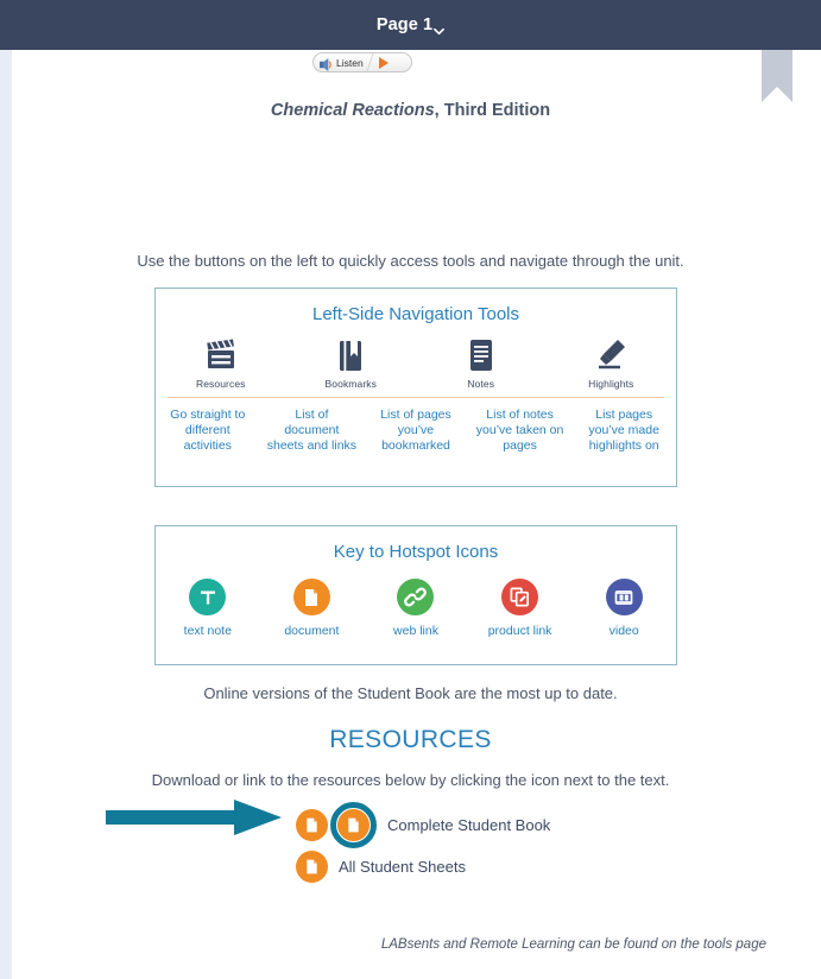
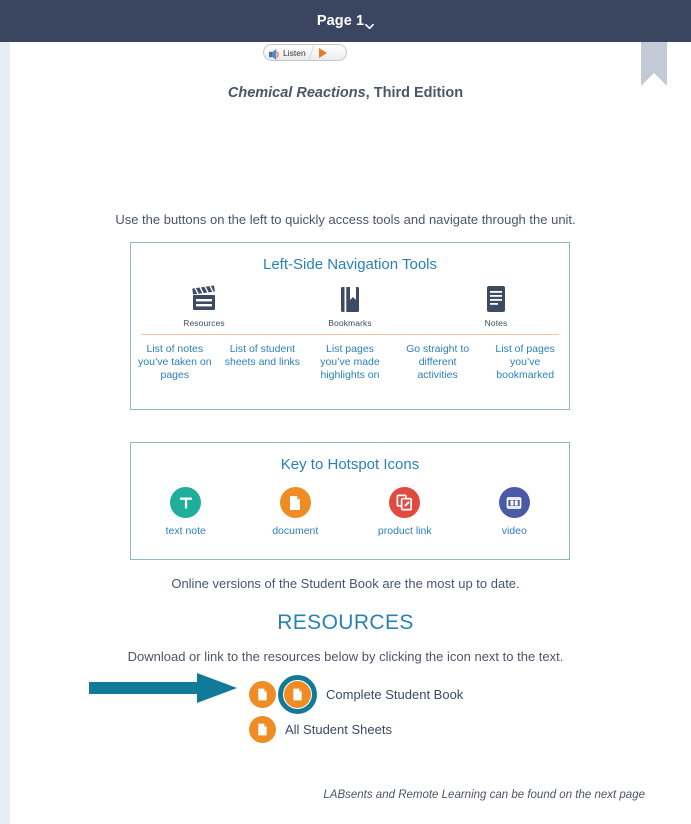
  Page 1
  Listen
  Chemical Reactions, Third Edition
  Use the buttons on the left to quickly access tools and navigate through the unit.
  Left-Side Navigation Tools
  Resources
  Bookmarks
  Notes
- Highlights
- Go straight to different activities
+ List of notes you’ve taken on pages
- List of document sheets and links
+ List of student sheets and links
- List of pages you’ve bookmarked
+ List pages you’ve made highlights on
- List of notes you’ve taken on pages
+ Go straight to different activities
- List pages you’ve made highlights on
+ List of pages you’ve bookmarked
  Key to Hotspot Icons
  text note
  document
- web link
  product link
  video
  Online versions of the Student Book are the most up to date.
  RESOURCES
  Download or link to the resources below by clicking the icon next to the text.
  Complete Student Book
  All Student Sheets
- LABsents and Remote Learning can be found on the tools page
+ LABsents and Remote Learning can be found on the next page
